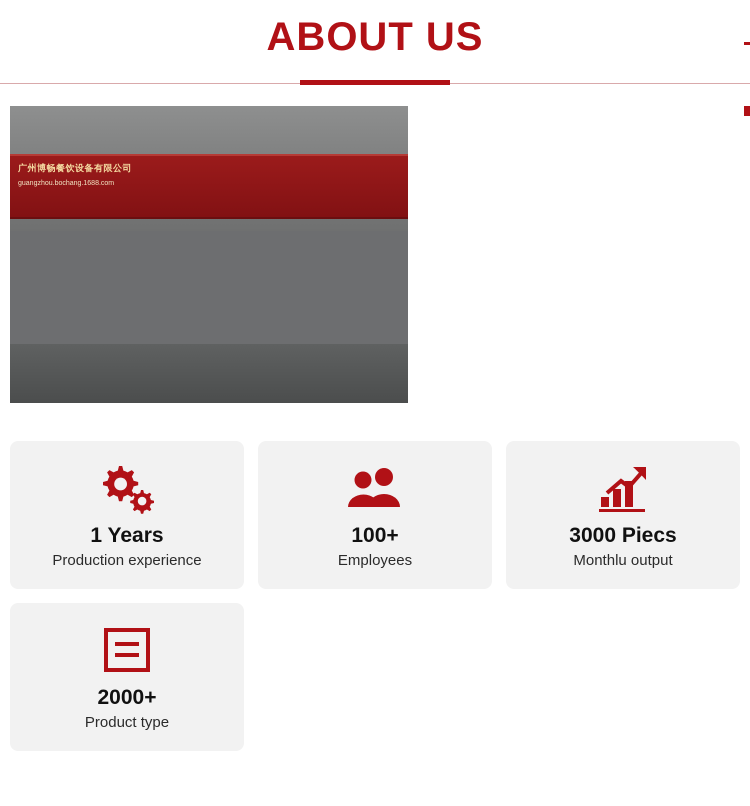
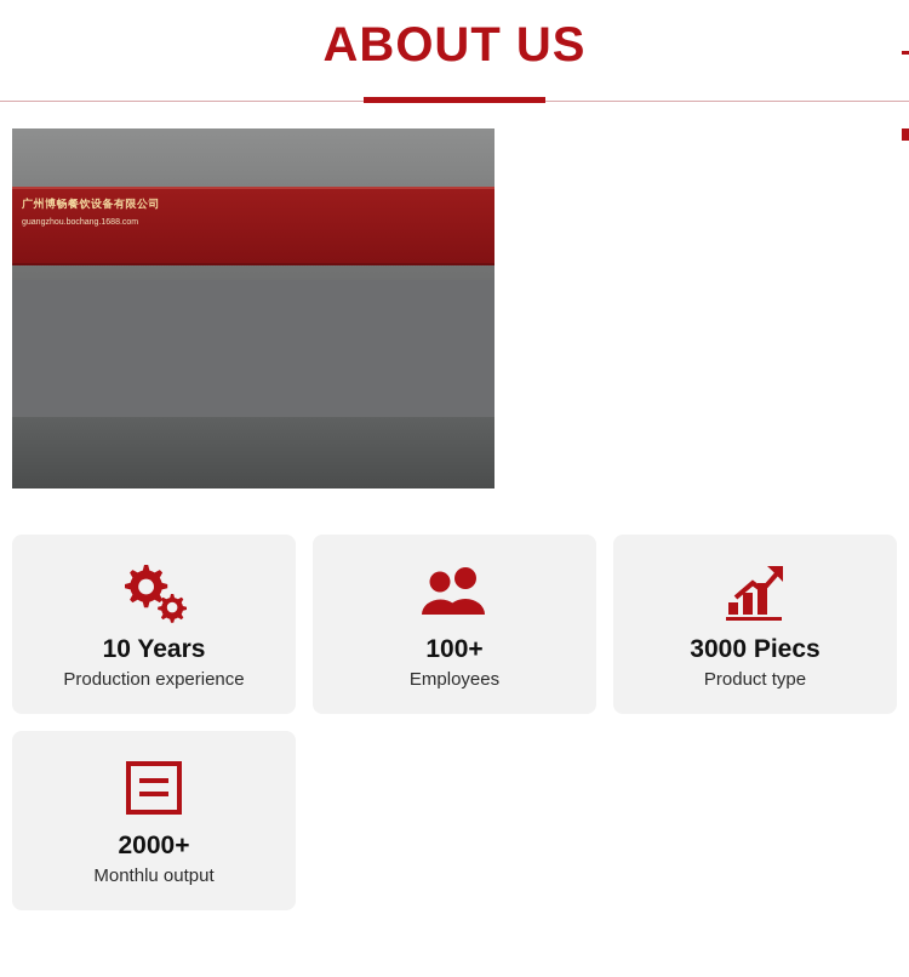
  ABOUT US
  广州博畅餐饮设备有限公司
- 1 Years
+ 10 Years
  Production experience
  100+
  Employees
  3000 Piecs
- Monthlu output
+ Product type
  2000+
- Product type
+ Monthlu output
